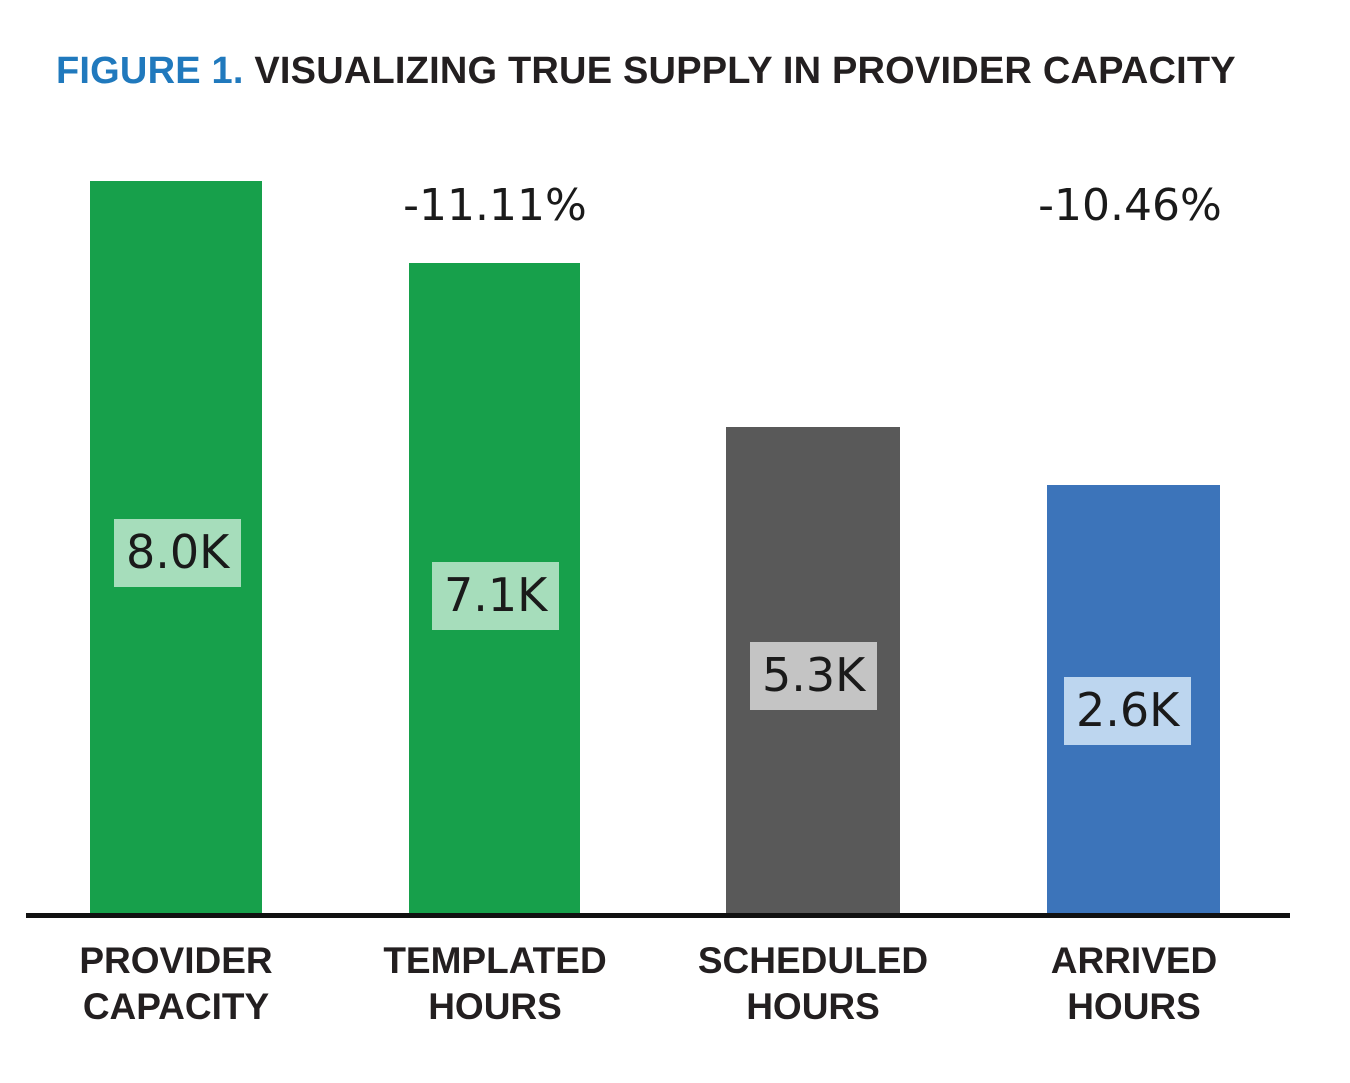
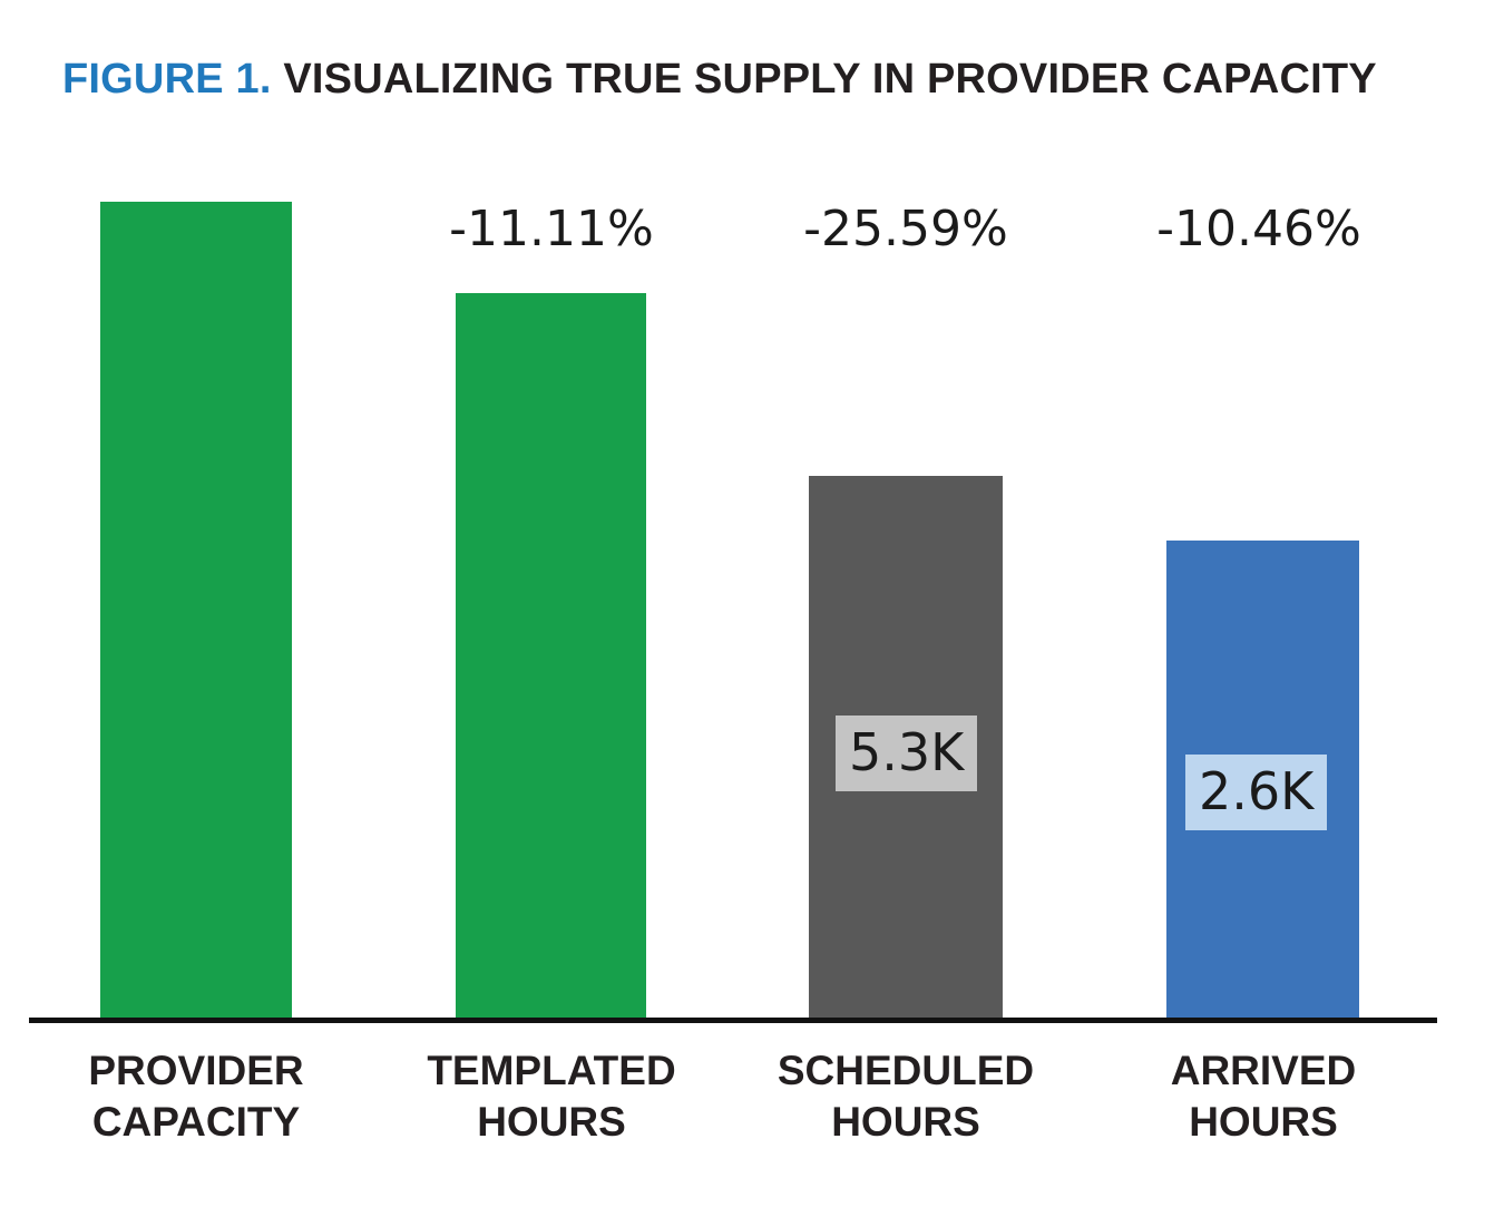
  FIGURE 1. VISUALIZING TRUE SUPPLY IN PROVIDER CAPACITY
  -11.11%
+ -25.59%
  -10.46%
- 8.0K
- 7.1K
  5.3K
  2.6K
  PROVIDER
  CAPACITY
  TEMPLATED
  HOURS
  SCHEDULED
  HOURS
  ARRIVED
  HOURS
